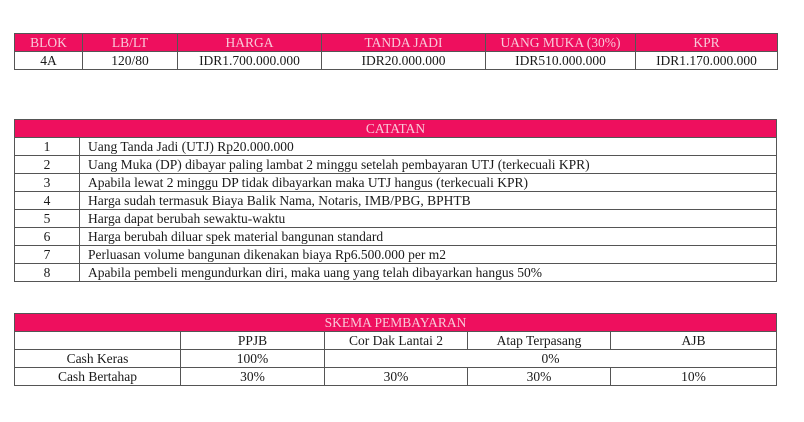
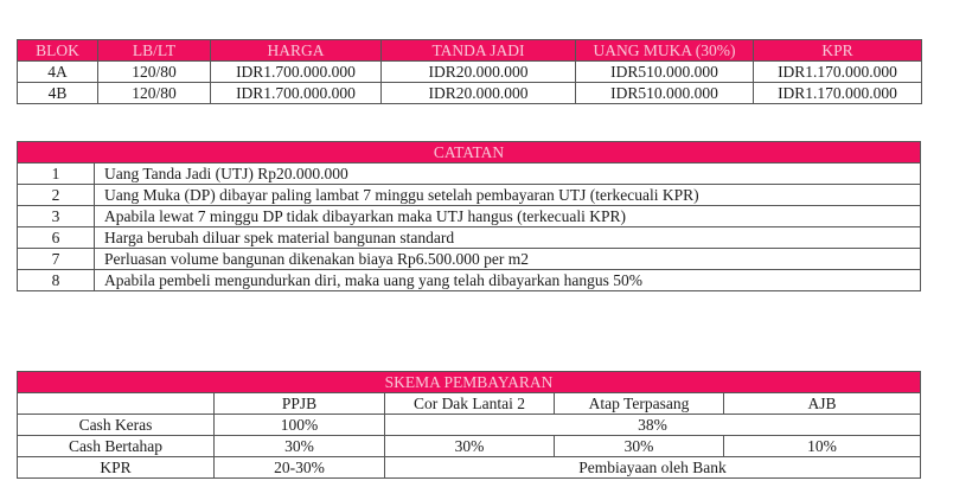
  BLOK	LB/LT	HARGA	TANDA JADI	UANG MUKA (30%)	KPR
  4A	120/80	IDR1.700.000.000	IDR20.000.000	IDR510.000.000	IDR1.170.000.000
+ 4B	120/80	IDR1.700.000.000	IDR20.000.000	IDR510.000.000	IDR1.170.000.000
  CATATAN
  1	Uang Tanda Jadi (UTJ) Rp20.000.000
- 2	Uang Muka (DP) dibayar paling lambat 2 minggu setelah pembayaran UTJ (terkecuali KPR)
+ 2	Uang Muka (DP) dibayar paling lambat 7 minggu setelah pembayaran UTJ (terkecuali KPR)
- 3	Apabila lewat 2 minggu DP tidak dibayarkan maka UTJ hangus (terkecuali KPR)
+ 3	Apabila lewat 7 minggu DP tidak dibayarkan maka UTJ hangus (terkecuali KPR)
- 4	Harga sudah termasuk Biaya Balik Nama, Notaris, IMB/PBG, BPHTB
- 5	Harga dapat berubah sewaktu-waktu
  6	Harga berubah diluar spek material bangunan standard
  7	Perluasan volume bangunan dikenakan biaya Rp6.500.000 per m2
  8	Apabila pembeli mengundurkan diri, maka uang yang telah dibayarkan hangus 50%
  SKEMA PEMBAYARAN
  	PPJB	Cor Dak Lantai 2	Atap Terpasang	AJB
- Cash Keras	100%	0%
+ Cash Keras	100%	38%
  Cash Bertahap	30%	30%	30%	10%
+ KPR	20-30%	Pembiayaan oleh Bank
